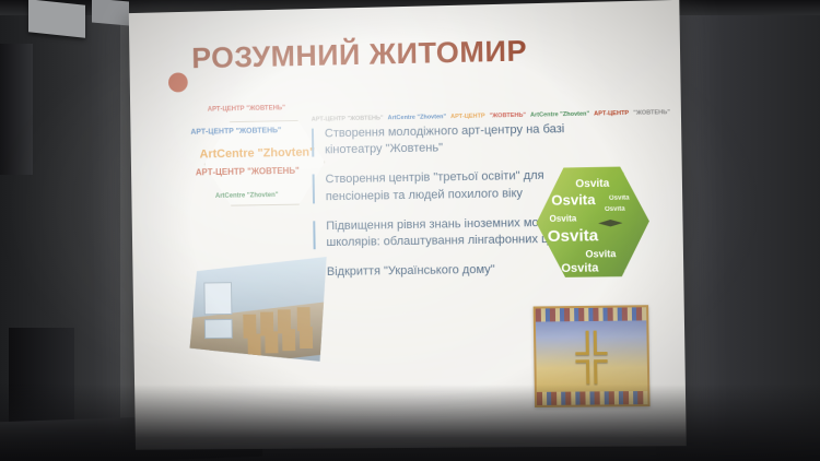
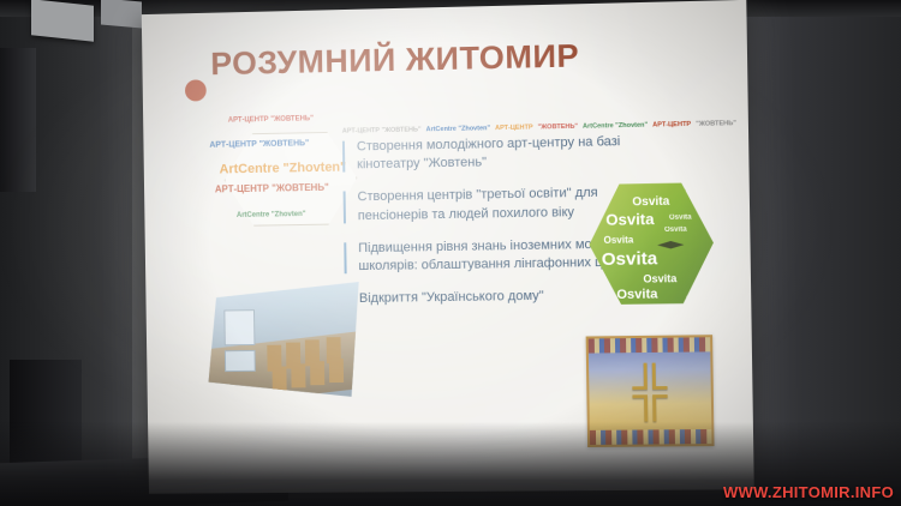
+ WWW.ZHITOMIR.INFO
